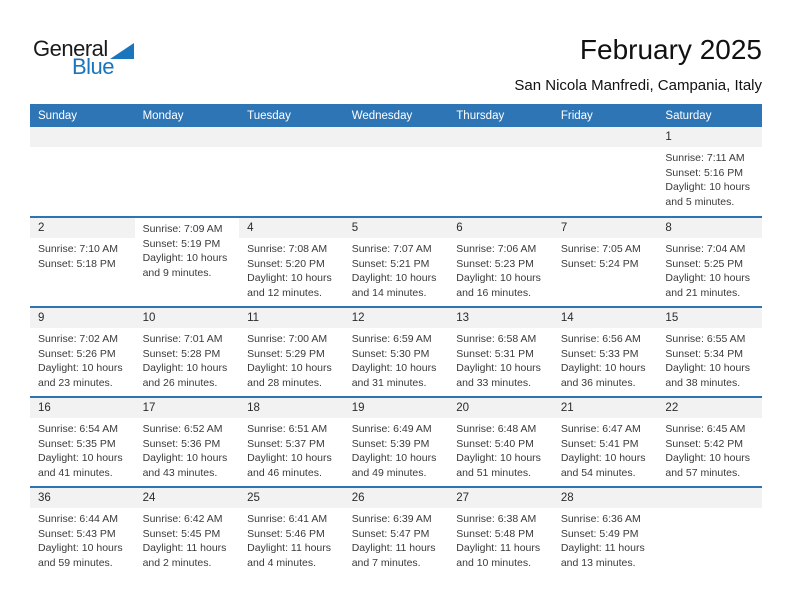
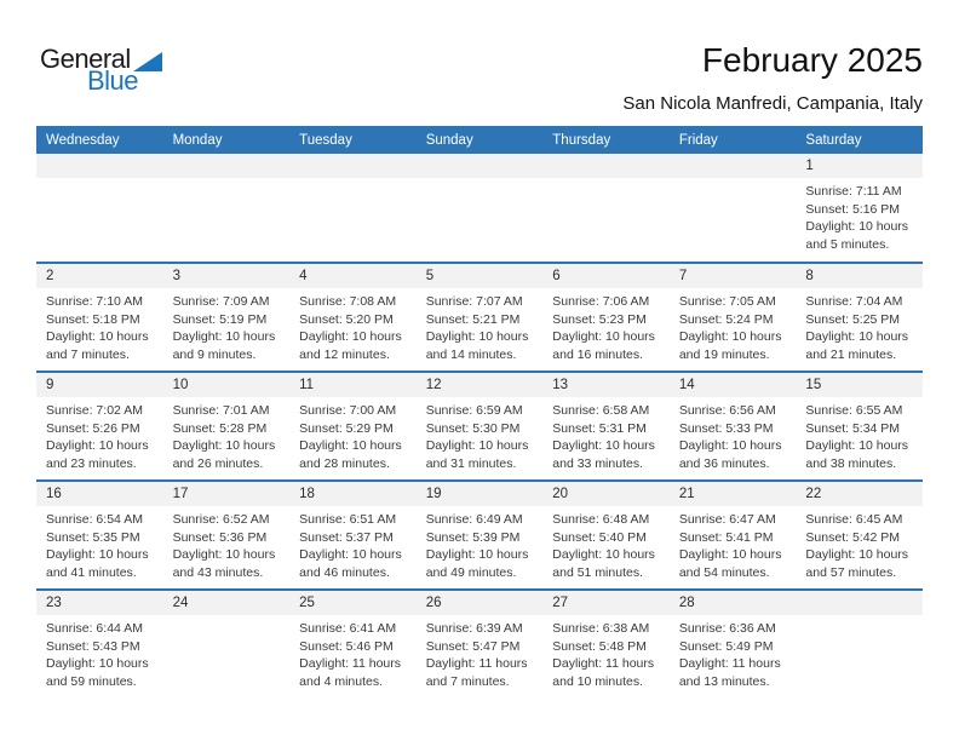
  General
  Blue
  February 2025
  San Nicola Manfredi, Campania, Italy
- Sunday
+ Wednesday
  Monday
  Tuesday
- Wednesday
+ Sunday
  Thursday
  Friday
  Saturday
  1
  Sunrise: 7:11 AM
  Sunset: 5:16 PM
  Daylight: 10 hours and 5 minutes.
  2
  Sunrise: 7:10 AM
  Sunset: 5:18 PM
+ Daylight: 10 hours and 7 minutes.
+ 3
  Sunrise: 7:09 AM
  Sunset: 5:19 PM
  Daylight: 10 hours and 9 minutes.
  4
  Sunrise: 7:08 AM
  Sunset: 5:20 PM
  Daylight: 10 hours and 12 minutes.
  5
  Sunrise: 7:07 AM
  Sunset: 5:21 PM
  Daylight: 10 hours and 14 minutes.
  6
  Sunrise: 7:06 AM
  Sunset: 5:23 PM
  Daylight: 10 hours and 16 minutes.
  7
  Sunrise: 7:05 AM
  Sunset: 5:24 PM
+ Daylight: 10 hours and 19 minutes.
  8
  Sunrise: 7:04 AM
  Sunset: 5:25 PM
  Daylight: 10 hours and 21 minutes.
  9
  Sunrise: 7:02 AM
  Sunset: 5:26 PM
  Daylight: 10 hours and 23 minutes.
  10
  Sunrise: 7:01 AM
  Sunset: 5:28 PM
  Daylight: 10 hours and 26 minutes.
  11
  Sunrise: 7:00 AM
  Sunset: 5:29 PM
  Daylight: 10 hours and 28 minutes.
  12
  Sunrise: 6:59 AM
  Sunset: 5:30 PM
  Daylight: 10 hours and 31 minutes.
  13
  Sunrise: 6:58 AM
  Sunset: 5:31 PM
  Daylight: 10 hours and 33 minutes.
  14
  Sunrise: 6:56 AM
  Sunset: 5:33 PM
  Daylight: 10 hours and 36 minutes.
  15
  Sunrise: 6:55 AM
  Sunset: 5:34 PM
  Daylight: 10 hours and 38 minutes.
  16
  Sunrise: 6:54 AM
  Sunset: 5:35 PM
  Daylight: 10 hours and 41 minutes.
  17
  Sunrise: 6:52 AM
  Sunset: 5:36 PM
  Daylight: 10 hours and 43 minutes.
  18
  Sunrise: 6:51 AM
  Sunset: 5:37 PM
  Daylight: 10 hours and 46 minutes.
  19
  Sunrise: 6:49 AM
  Sunset: 5:39 PM
  Daylight: 10 hours and 49 minutes.
  20
  Sunrise: 6:48 AM
  Sunset: 5:40 PM
  Daylight: 10 hours and 51 minutes.
  21
  Sunrise: 6:47 AM
  Sunset: 5:41 PM
  Daylight: 10 hours and 54 minutes.
  22
  Sunrise: 6:45 AM
  Sunset: 5:42 PM
  Daylight: 10 hours and 57 minutes.
- 36
+ 23
  Sunrise: 6:44 AM
  Sunset: 5:43 PM
  Daylight: 10 hours and 59 minutes.
  24
- Sunrise: 6:42 AM
- Sunset: 5:45 PM
- Daylight: 11 hours and 2 minutes.
  25
  Sunrise: 6:41 AM
  Sunset: 5:46 PM
  Daylight: 11 hours and 4 minutes.
  26
  Sunrise: 6:39 AM
  Sunset: 5:47 PM
  Daylight: 11 hours and 7 minutes.
  27
  Sunrise: 6:38 AM
  Sunset: 5:48 PM
  Daylight: 11 hours and 10 minutes.
  28
  Sunrise: 6:36 AM
  Sunset: 5:49 PM
  Daylight: 11 hours and 13 minutes.
